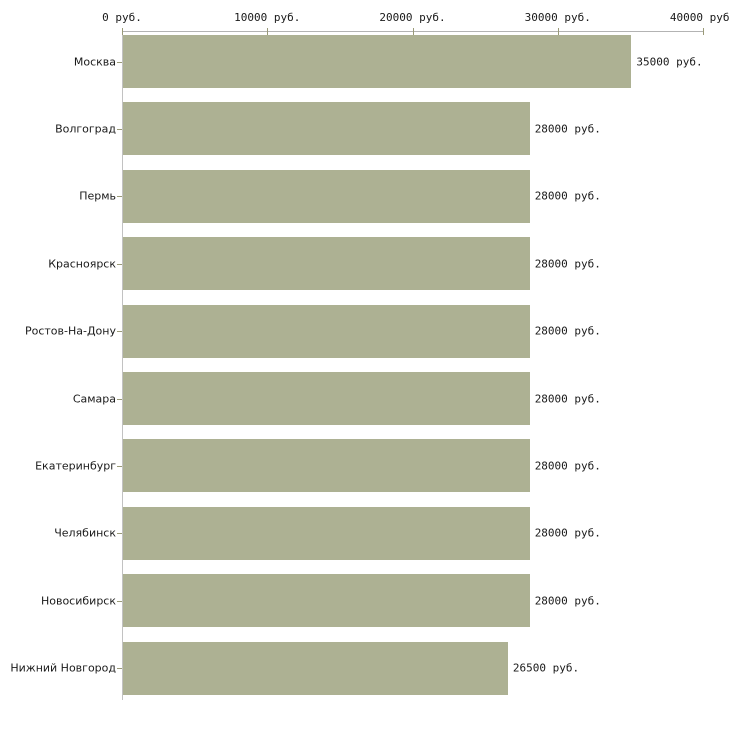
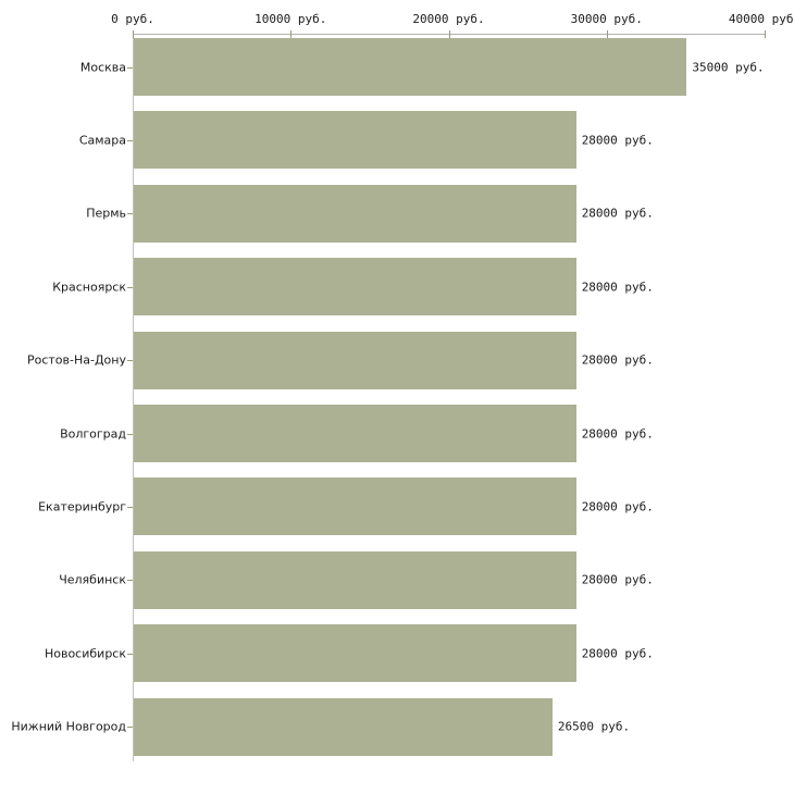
  0 руб.
  10000 руб.
  20000 руб.
  30000 руб.
  40000 руб
  Москва
- Волгоград
+ Самара
  Пермь
  Красноярск
  Ростов-На-Дону
- Самара
+ Волгоград
  Екатеринбург
  Челябинск
  Новосибирск
  Нижний Новгород
  35000 руб.
  28000 руб.
  28000 руб.
  28000 руб.
  28000 руб.
  28000 руб.
  28000 руб.
  28000 руб.
  28000 руб.
  26500 руб.
